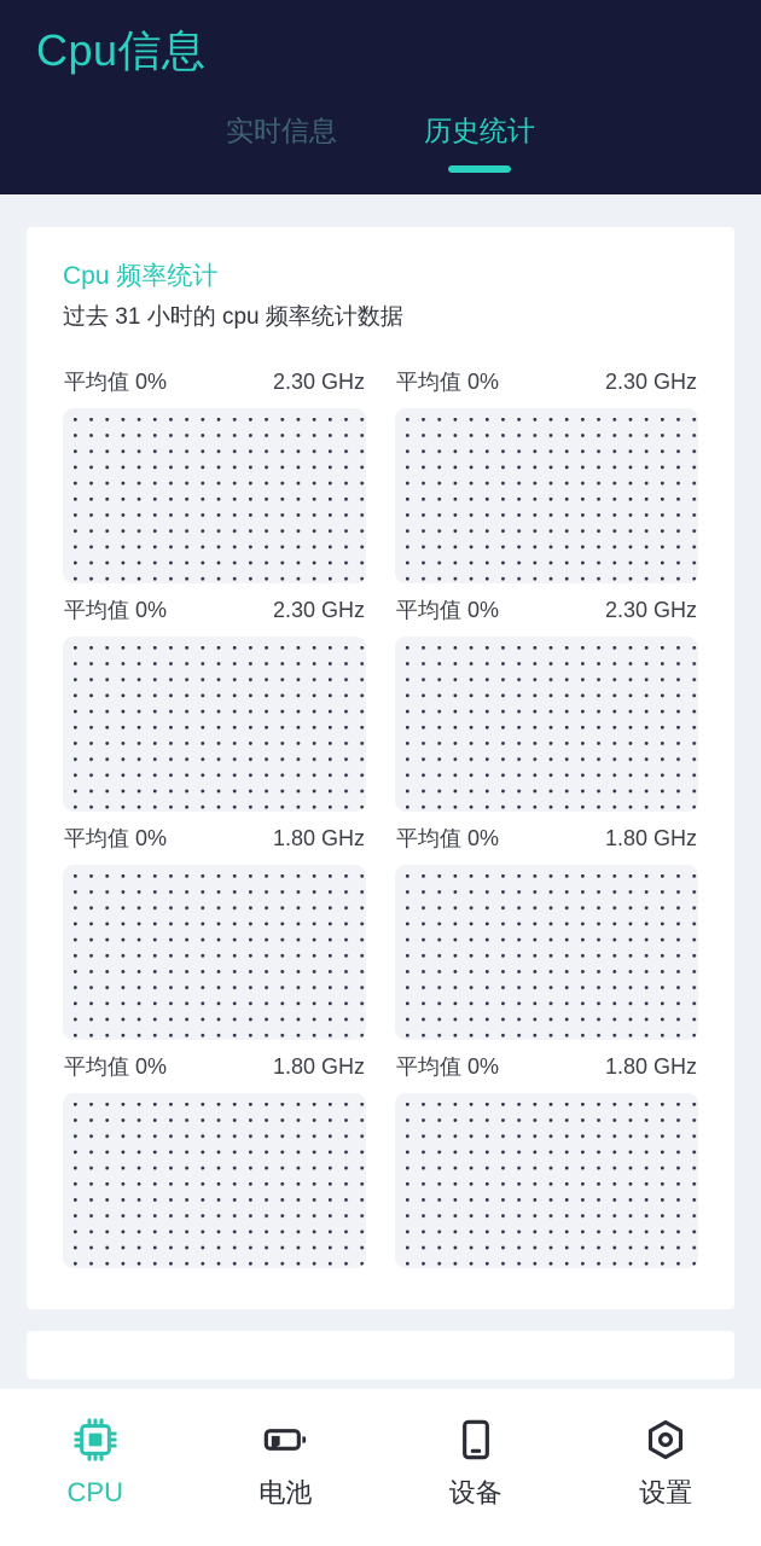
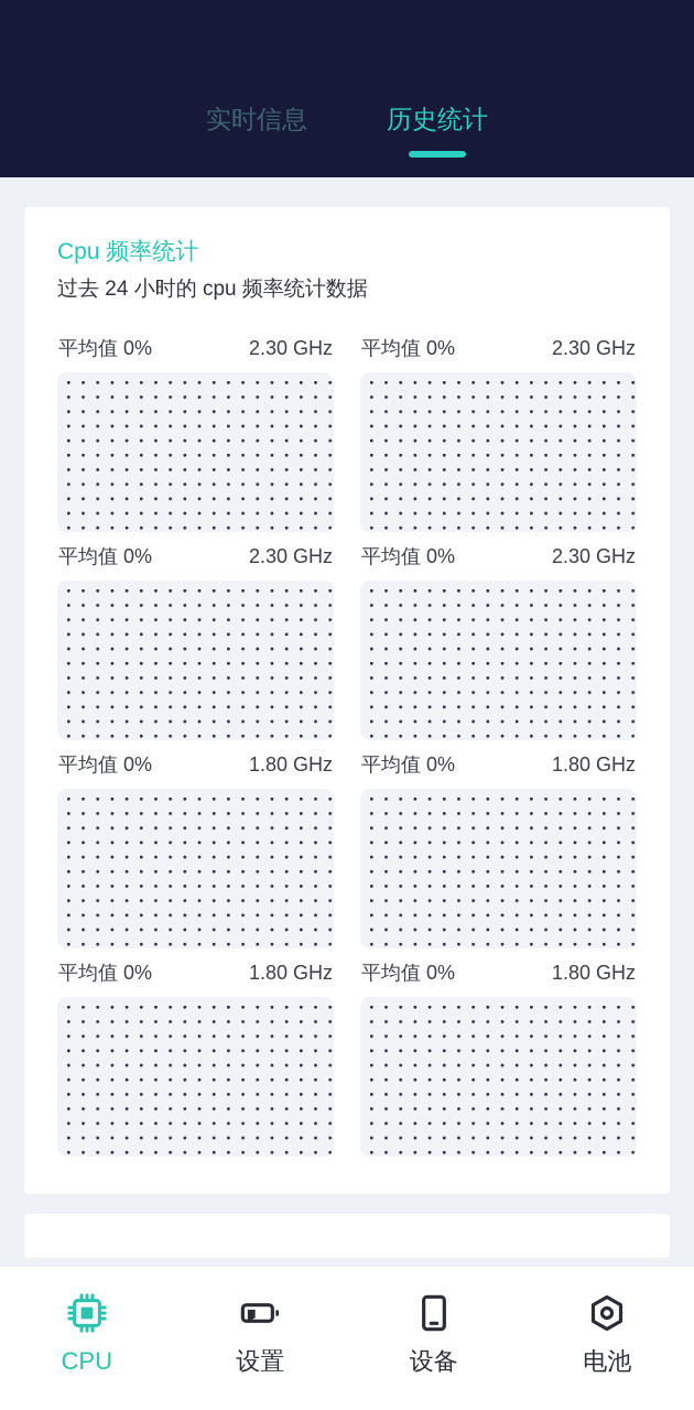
- Cpu信息
  实时信息
  历史统计
  Cpu 频率统计
- 过去 31 小时的 cpu 频率统计数据
+ 过去 24 小时的 cpu 频率统计数据
  平均值 0%
  2.30 GHz
  平均值 0%
  2.30 GHz
  平均值 0%
  2.30 GHz
  平均值 0%
  2.30 GHz
  平均值 0%
  1.80 GHz
  平均值 0%
  1.80 GHz
  平均值 0%
  1.80 GHz
  平均值 0%
  1.80 GHz
  CPU
- 电池
+ 设置
  设备
- 设置
+ 电池
